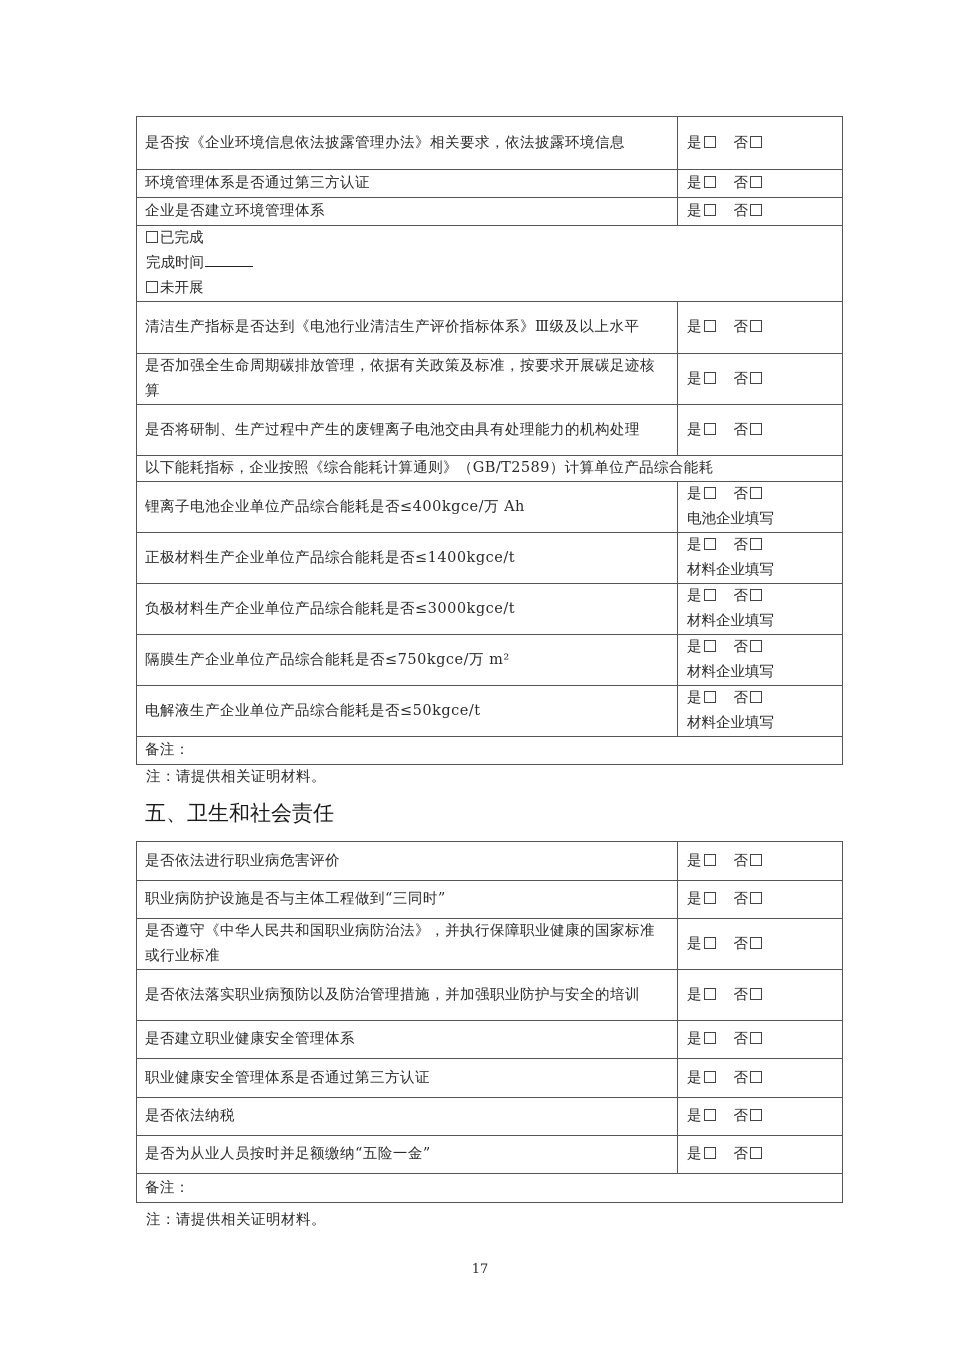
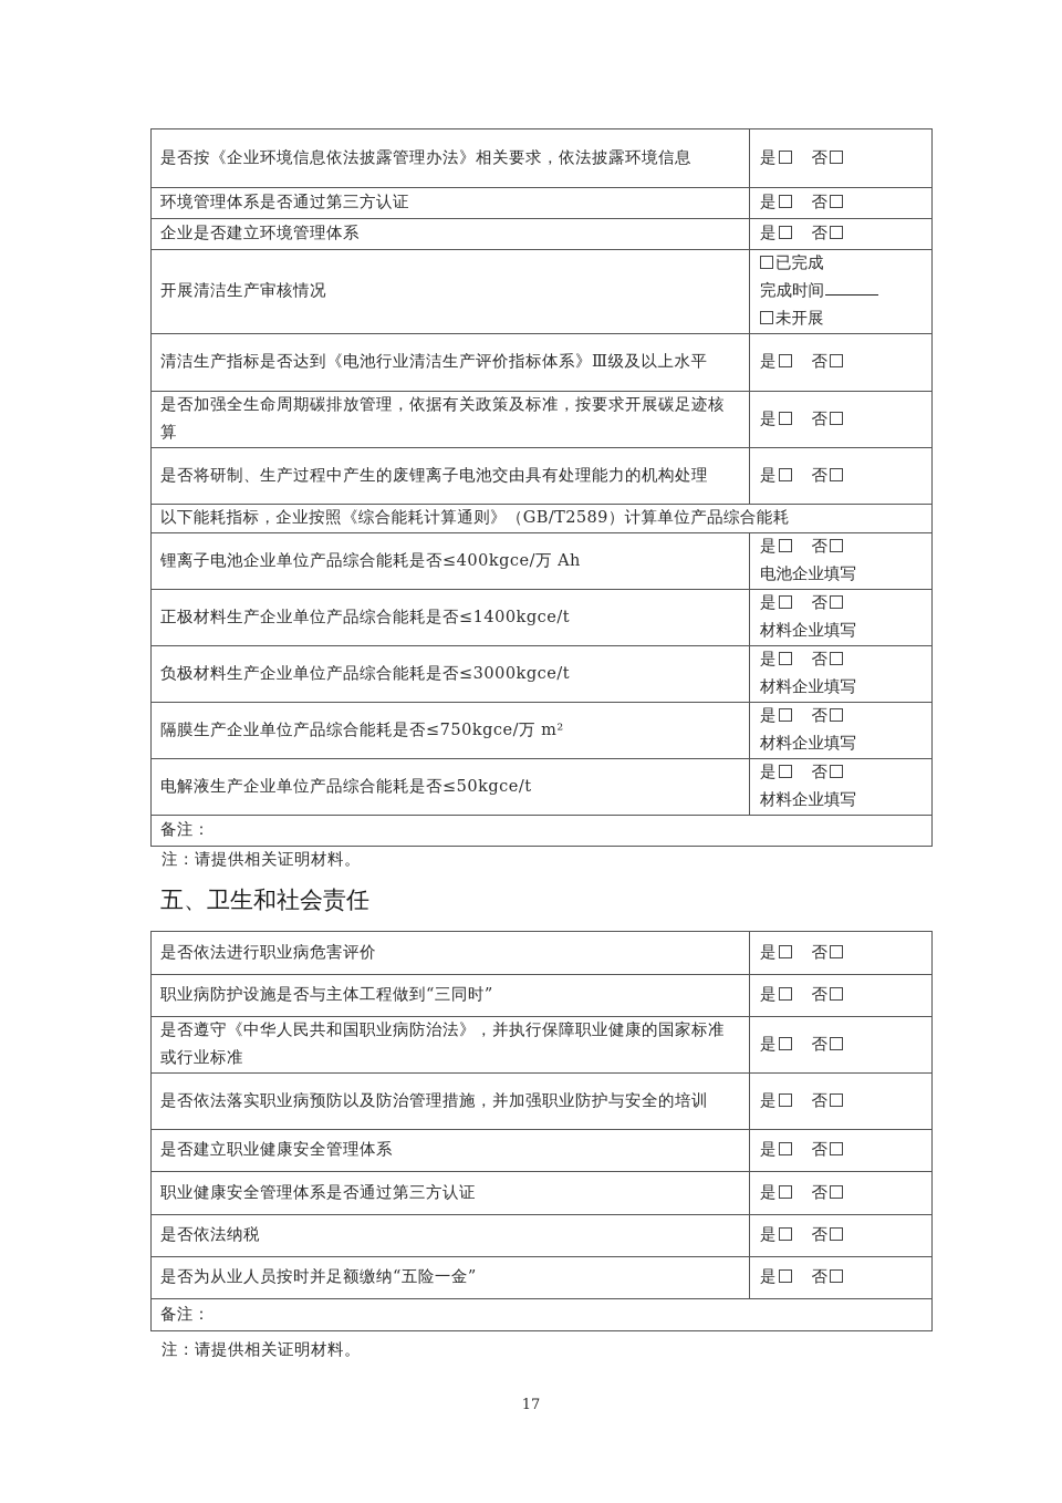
  是否按《企业环境信息依法披露管理办法》相关要求，依法披露环境信息
  是 否
  环境管理体系是否通过第三方认证
  是 否
  企业是否建立环境管理体系
  是 否
+ 开展清洁生产审核情况
  已完成
  完成时间
  未开展
  清洁生产指标是否达到《电池行业清洁生产评价指标体系》Ⅲ级及以上水平
  是 否
  是否加强全生命周期碳排放管理，依据有关政策及标准，按要求开展碳足迹核算
  是 否
  是否将研制、生产过程中产生的废锂离子电池交由具有处理能力的机构处理
  是 否
  以下能耗指标，企业按照《综合能耗计算通则》（GB/T2589）计算单位产品综合能耗
  锂离子电池企业单位产品综合能耗是否≤400kgce/万 Ah
  是 否
  电池企业填写
  正极材料生产企业单位产品综合能耗是否≤1400kgce/t
  是 否
  材料企业填写
  负极材料生产企业单位产品综合能耗是否≤3000kgce/t
  是 否
  材料企业填写
  隔膜生产企业单位产品综合能耗是否≤750kgce/万 m²
  是 否
  材料企业填写
  电解液生产企业单位产品综合能耗是否≤50kgce/t
  是 否
  材料企业填写
  备注：
  注：请提供相关证明材料。
  五、卫生和社会责任
  是否依法进行职业病危害评价
  是 否
  职业病防护设施是否与主体工程做到“三同时”
  是 否
  是否遵守《中华人民共和国职业病防治法》，并执行保障职业健康的国家标准或行业标准
  是 否
  是否依法落实职业病预防以及防治管理措施，并加强职业防护与安全的培训
  是 否
  是否建立职业健康安全管理体系
  是 否
  职业健康安全管理体系是否通过第三方认证
  是 否
  是否依法纳税
  是 否
  是否为从业人员按时并足额缴纳“五险一金”
  是 否
  备注：
  注：请提供相关证明材料。
  17
